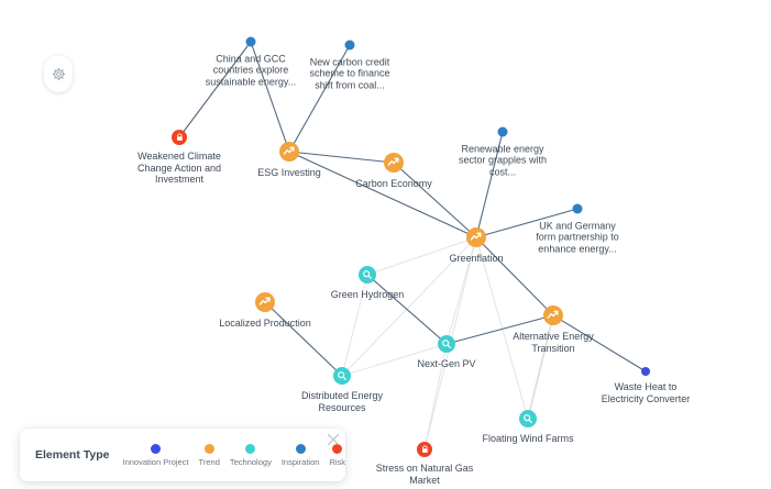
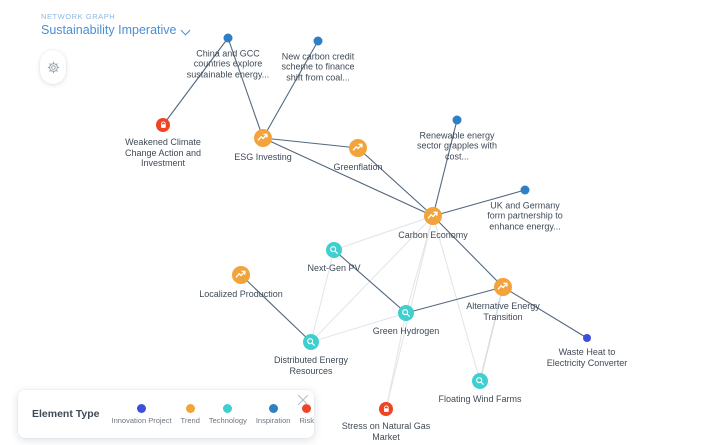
+ NETWORK GRAPH
+ Sustainability Imperative
  China and GCC
  countries explore
  sustainable energy...
  New carbon credit
  scheme to finance
  shift from coal...
  Weakened Climate
  Change Action and
  Investment
  ESG Investing
- Carbon Economy
+ Greenflation
  Renewable energy
  sector grapples with
  cost...
  UK and Germany
  form partnership to
  enhance energy...
- Greenflation
+ Carbon Economy
- Green Hydrogen
+ Next-Gen PV
  Localized Production
  Alternative Energy
  Transition
- Next-Gen PV
+ Green Hydrogen
  Distributed Energy
  Resources
  Waste Heat to
  Electricity Converter
  Floating Wind Farms
  Stress on Natural Gas
  Market
  Element Type
  Innovation Project
  Trend
  Technology
  Inspiration
  Risk
